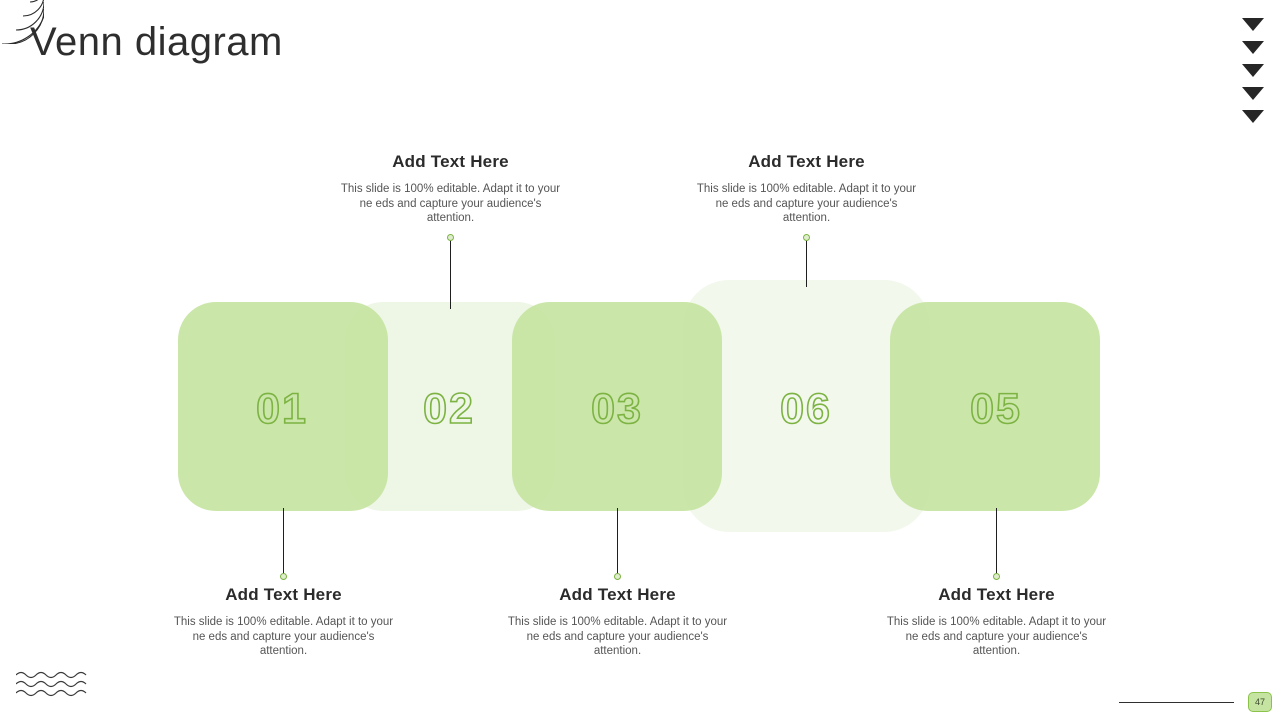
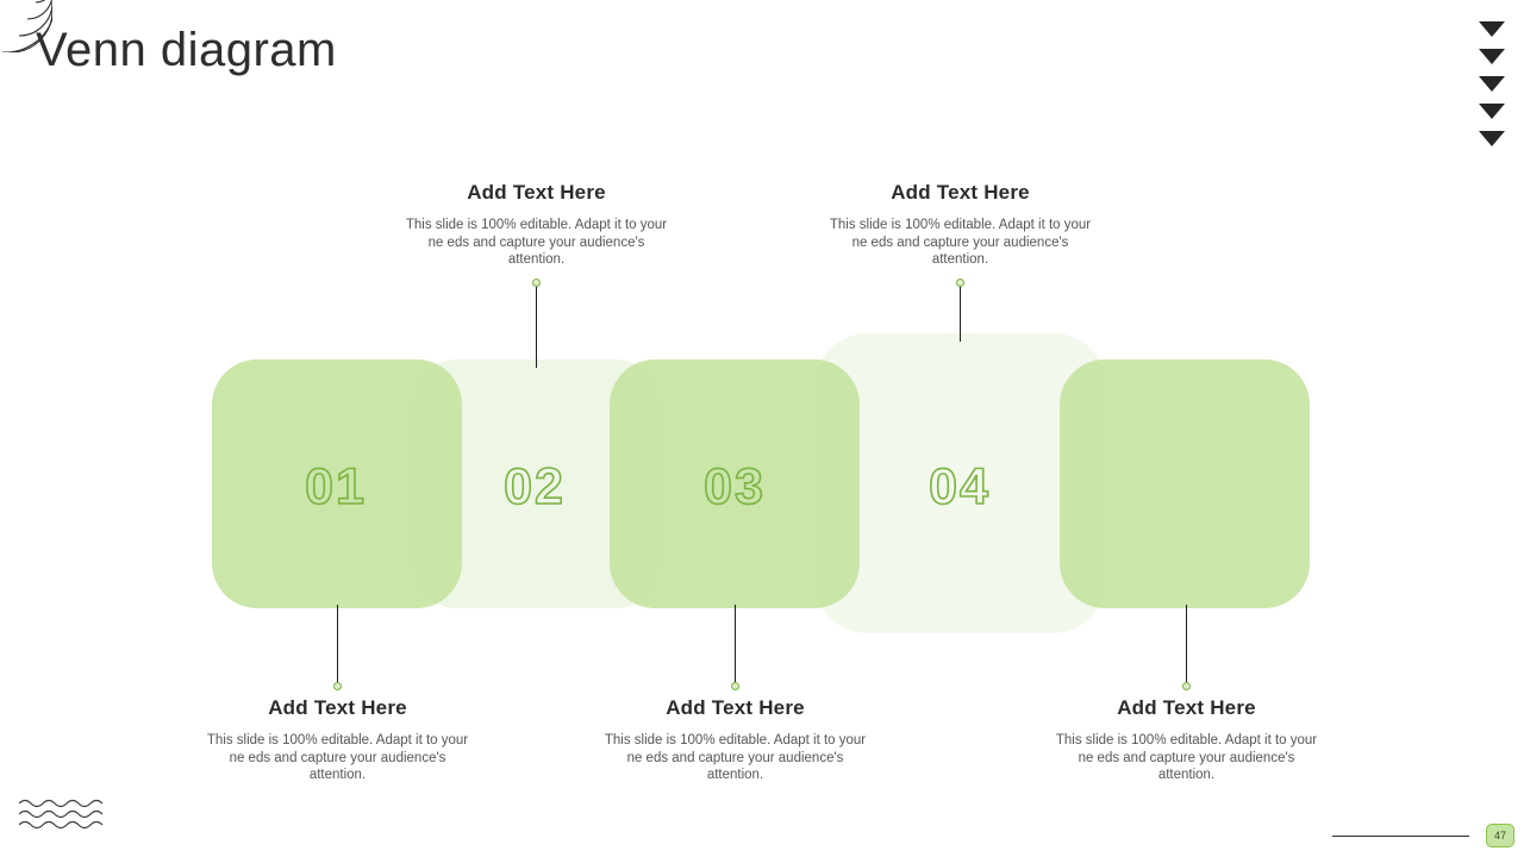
  Venn diagram
  01
  02
  03
- 06
+ 04
- 05
  Add Text Here
  This slide is 100% editable. Adapt it to your ne eds and capture your audience's attention.
  Add Text Here
  This slide is 100% editable. Adapt it to your ne eds and capture your audience's attention.
  Add Text Here
  This slide is 100% editable. Adapt it to your ne eds and capture your audience's attention.
  Add Text Here
  This slide is 100% editable. Adapt it to your ne eds and capture your audience's attention.
  Add Text Here
  This slide is 100% editable. Adapt it to your ne eds and capture your audience's attention.
  47
